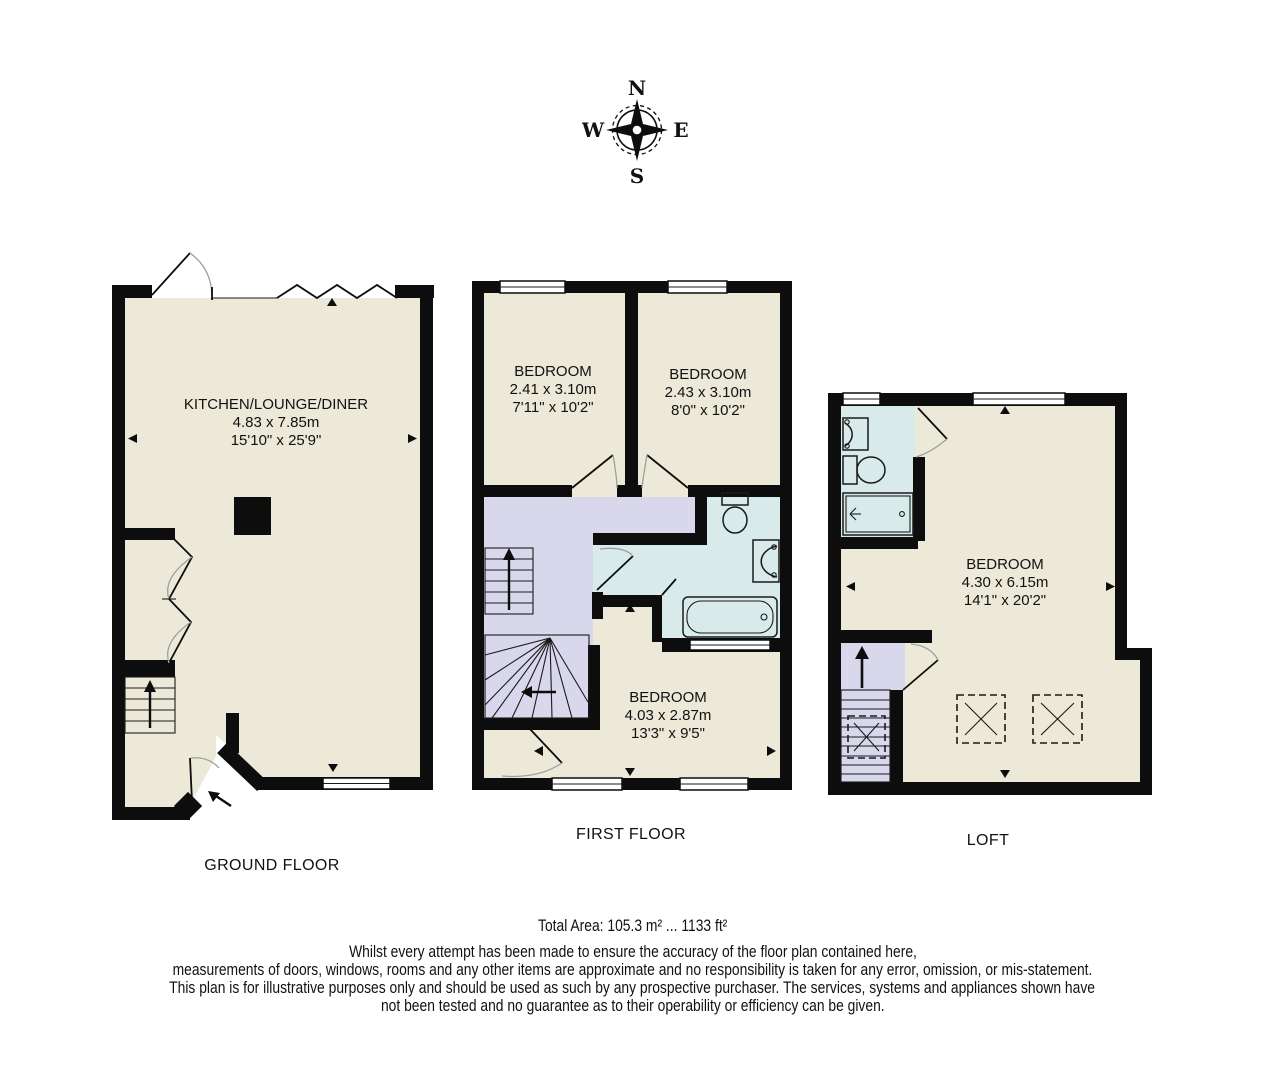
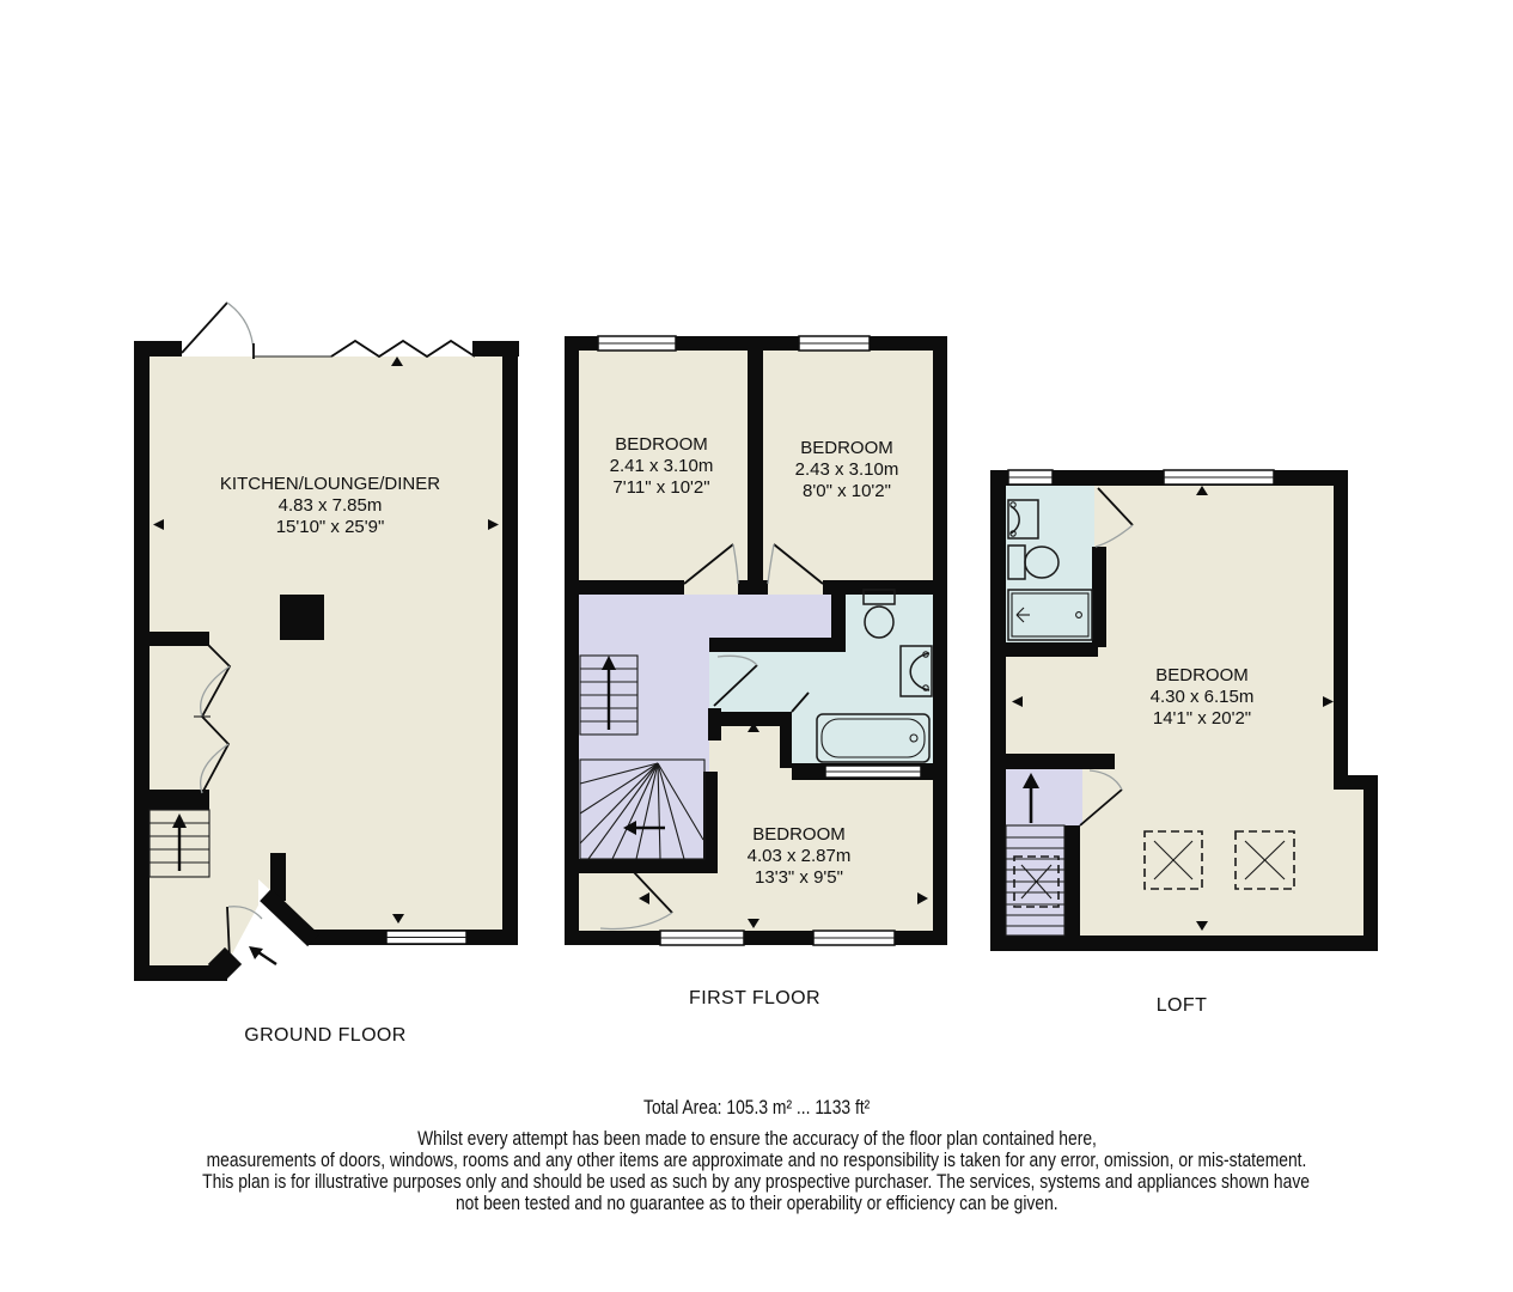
- N
- W
- E
- S
  KITCHEN/LOUNGE/DINER
  4.83 x 7.85m
  15'10" x 25'9"
  GROUND FLOOR
  BEDROOM
  2.41 x 3.10m
  7'11" x 10'2"
  BEDROOM
  2.43 x 3.10m
  8'0" x 10'2"
  BEDROOM
  4.03 x 2.87m
  13'3" x 9'5"
  FIRST FLOOR
  BEDROOM
  4.30 x 6.15m
  14'1" x 20'2"
  LOFT
  Total Area: 105.3 m² ... 1133 ft²
  Whilst every attempt has been made to ensure the accuracy of the floor plan contained here,
  measurements of doors, windows, rooms and any other items are approximate and no responsibility is taken for any error, omission, or mis-statement.
  This plan is for illustrative purposes only and should be used as such by any prospective purchaser. The services, systems and appliances shown have
  not been tested and no guarantee as to their operability or efficiency can be given.
